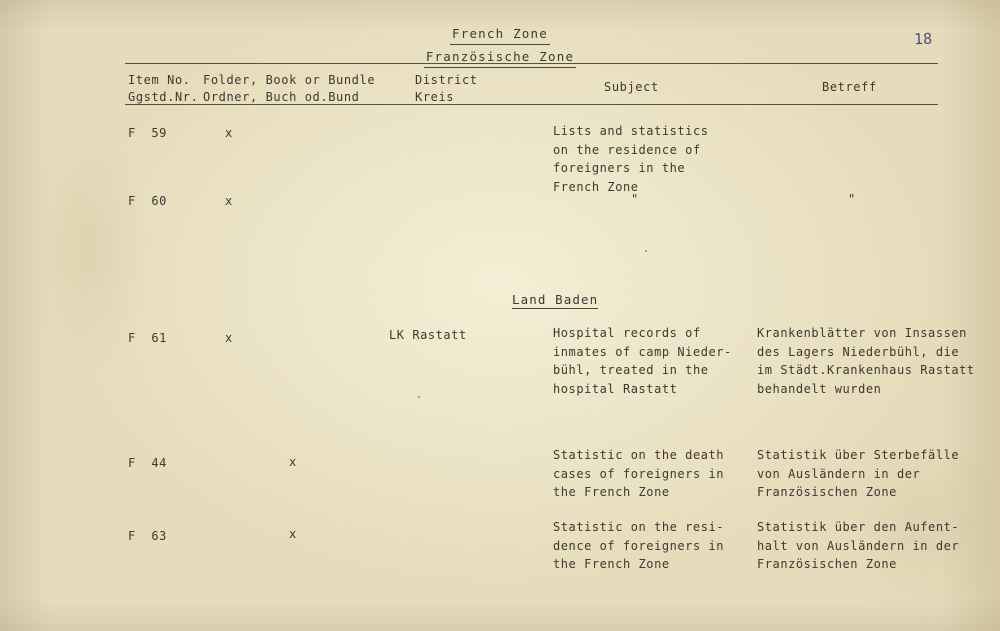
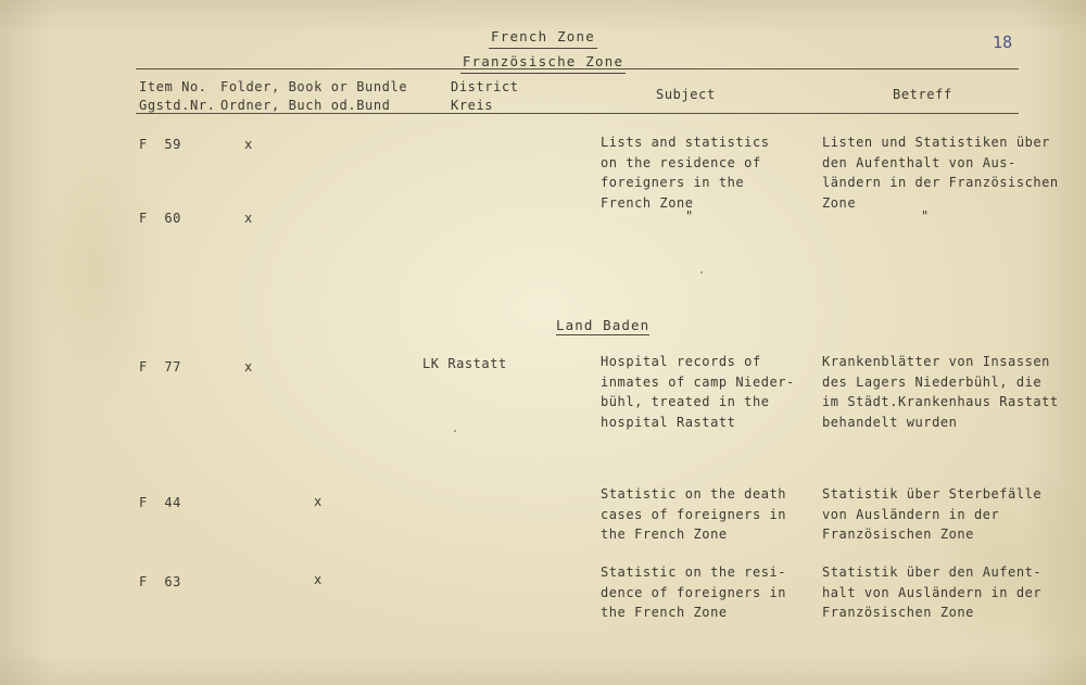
  French Zone
  Französische Zone
  Item No.
  Ggstd.Nr.
  Folder, Book or Bundle
  Ordner, Buch od.Bund
  District
  Kreis
  Subject
  Betreff
  Land Baden
  F 59
  x
  Lists and statistics
  on the residence of
  foreigners in the
  French Zone
+ Listen und Statistiken über
+ den Aufenthalt von Aus-
+ ländern in der Französischen
+ Zone
  F 60
  x
  "
  "
- F 61
+ F 77
  x
  LK Rastatt
  Hospital records of
  inmates of camp Nieder-
  bühl, treated in the
  hospital Rastatt
  Krankenblätter von Insassen
  des Lagers Niederbühl, die
  im Städt.Krankenhaus Rastatt
  behandelt wurden
  F 44
  x
  Statistic on the death
  cases of foreigners in
  the French Zone
  Statistik über Sterbefälle
  von Ausländern in der
  Französischen Zone
  F 63
  x
  Statistic on the resi-
  dence of foreigners in
  the French Zone
  Statistik über den Aufent-
  halt von Ausländern in der
  Französischen Zone
